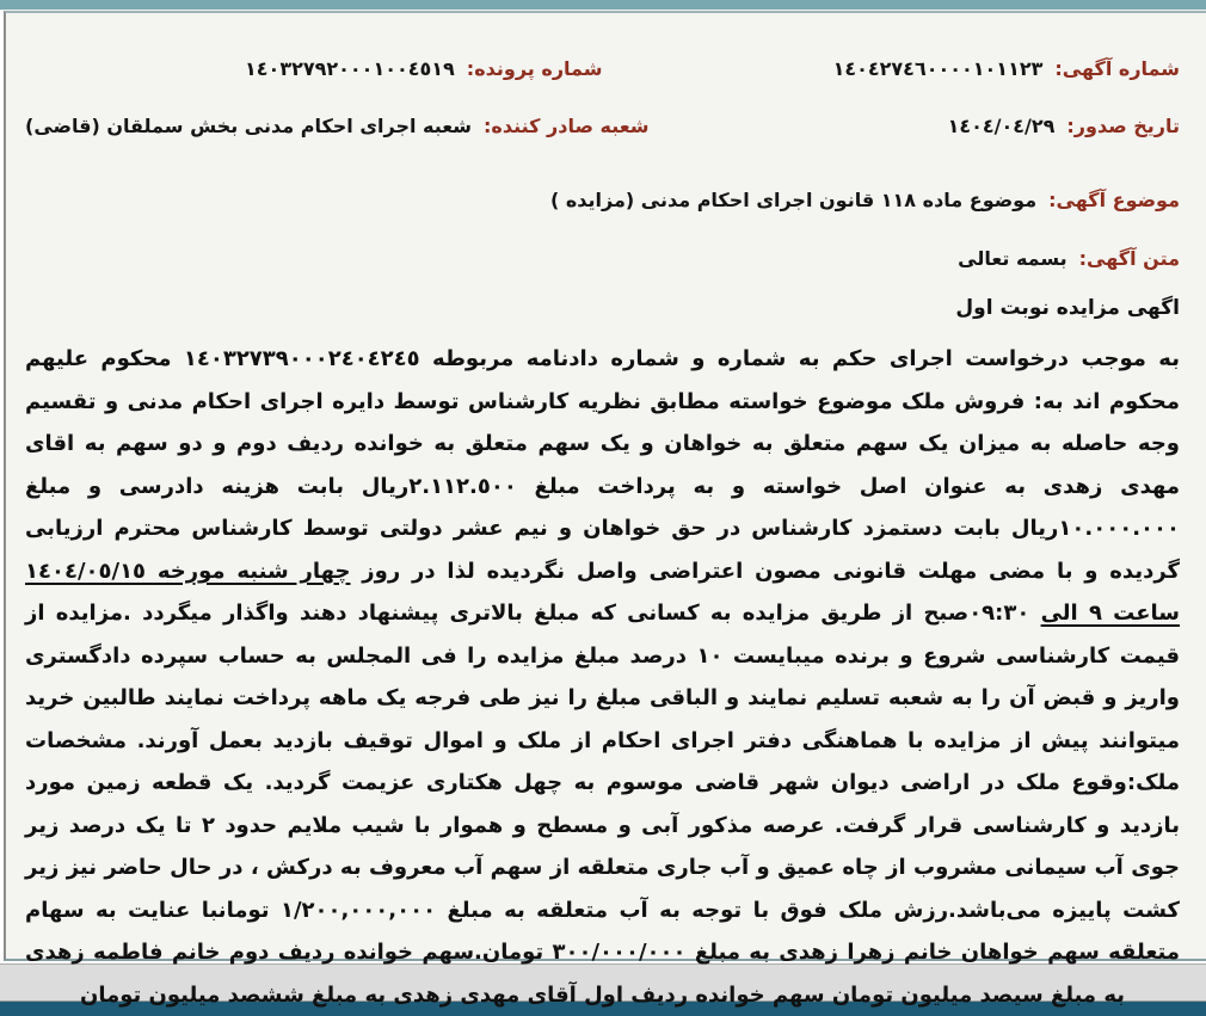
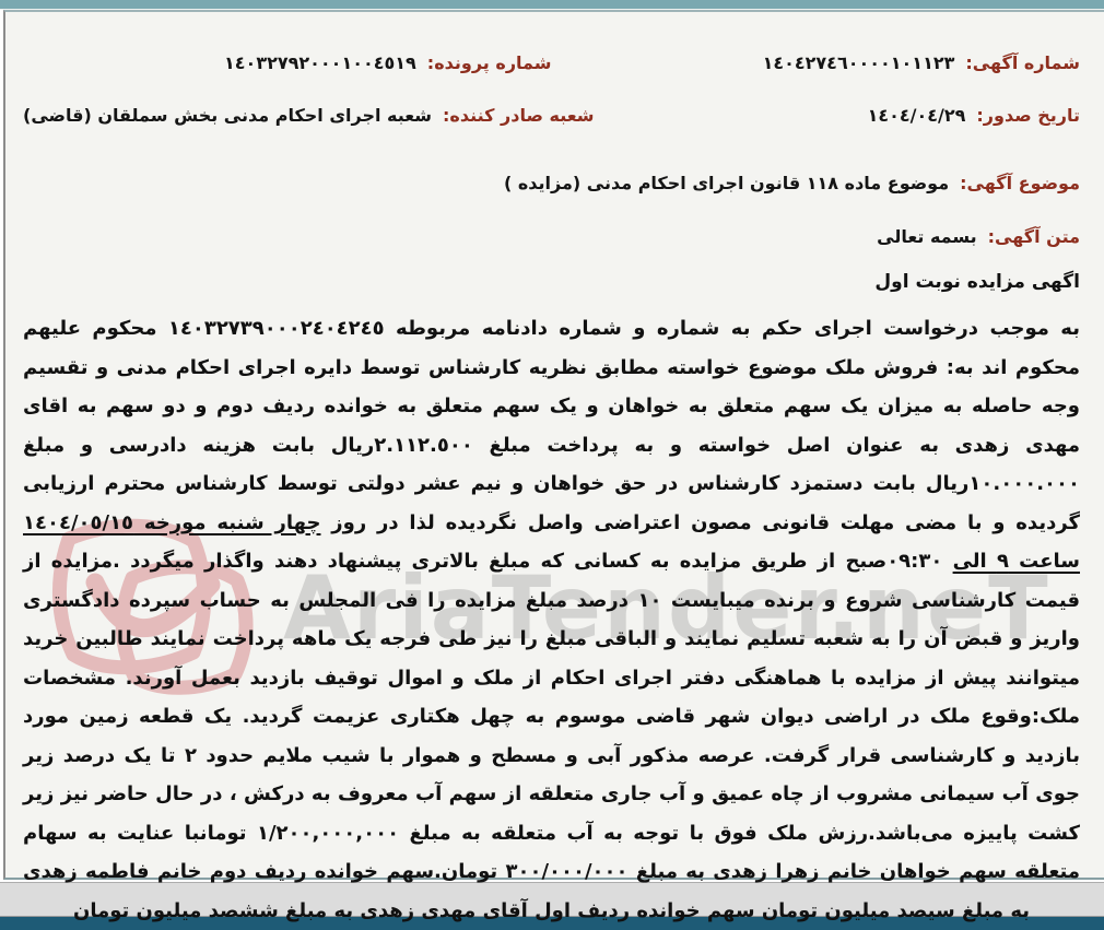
  شماره آگهی:
  ١٤٠٤٢٧٤٦٠٠٠٠١٠١١٢٣
  شماره پرونده:
  ١٤٠٣٢٧٩٢٠٠٠١٠٠٤٥١٩
  تاریخ صدور:
  ١٤٠٤/٠٤/٢٩
  شعبه صادر کننده:
  شعبه اجرای احکام مدنی بخش سملقان (قاضی)
  موضوع آگهی:
  موضوع ماده ١١٨ قانون اجرای احکام مدنی (مزایده )
  متن آگهی:
  بسمه تعالی
  اگهی مزایده نوبت اول
+ AriaTender.neT
  به موجب درخواست اجرای حکم به شماره و شماره دادنامه مربوطه ١٤٠٣٢٧٣٩٠٠٠٢٤٠٤٢٤٥ محکوم علیهم محکوم اند به: فروش ملک موضوع خواسته مطابق نظریه کارشناس توسط دایره اجرای احکام مدنی و تقسیم وجه حاصله به میزان یک سهم متعلق به خواهان و یک سهم متعلق به خوانده ردیف دوم و دو سهم به اقای مهدی زهدی به عنوان اصل خواسته و به پرداخت مبلغ ٢.١١٢.٥٠٠ریال بابت هزینه دادرسی و مبلغ ١٠.٠٠٠.٠٠٠ریال بابت دستمزد کارشناس در حق خواهان و نیم عشر دولتی توسط کارشناس محترم ارزیابی گردیده و با مضی مهلت قانونی مصون اعتراضی واصل نگردیده لذا در روز چهار شنبه مورخه ١٤٠٤/٠٥/١٥ ساعت ٩ الی ٠٩:٣٠صبح از طریق مزایده به کسانی که مبلغ بالاتری پیشنهاد دهند واگذار میگردد .مزایده از قیمت کارشناسی شروع و برنده میبایست ١٠ درصد مبلغ مزایده را فی المجلس به حساب سپرده دادگستری واریز و قبض آن را به شعبه تسلیم نمایند و الباقی مبلغ را نیز طی فرجه یک ماهه پرداخت نمایند طالبین خرید میتوانند پیش از مزایده با هماهنگی دفتر اجرای احکام از ملک و اموال توقیف بازدید بعمل آورند. مشخصات ملک:وقوع ملک در اراضی دیوان شهر قاضی موسوم به چهل هکتاری عزیمت گردید. یک قطعه زمین مورد بازدید و کارشناسی قرار گرفت. عرصه مذکور آبی و مسطح و هموار با شیب ملایم حدود ٢ تا یک درصد زیر جوی آب سیمانی مشروب از چاه عمیق و آب جاری متعلقه از سهم آب معروف به درکش ، در حال حاضر نیز زیر کشت پاییزه می‌باشد.رزش ملک فوق با توجه به آب متعلقه به مبلغ ١/٢٠٠,٠٠٠,٠٠٠ تومانبا عنایت به سهام متعلقه سهم خواهان خانم زهرا زهدی به مبلغ ٣٠٠/٠٠٠/٠٠٠ تومان.سهم خوانده ردیف دوم خانم فاطمه زهدی به مبلغ سیصد میلیون تومان سهم خوانده ردیف اول آقای مهدی زهدی به مبلغ ششصد میلیون تومان
